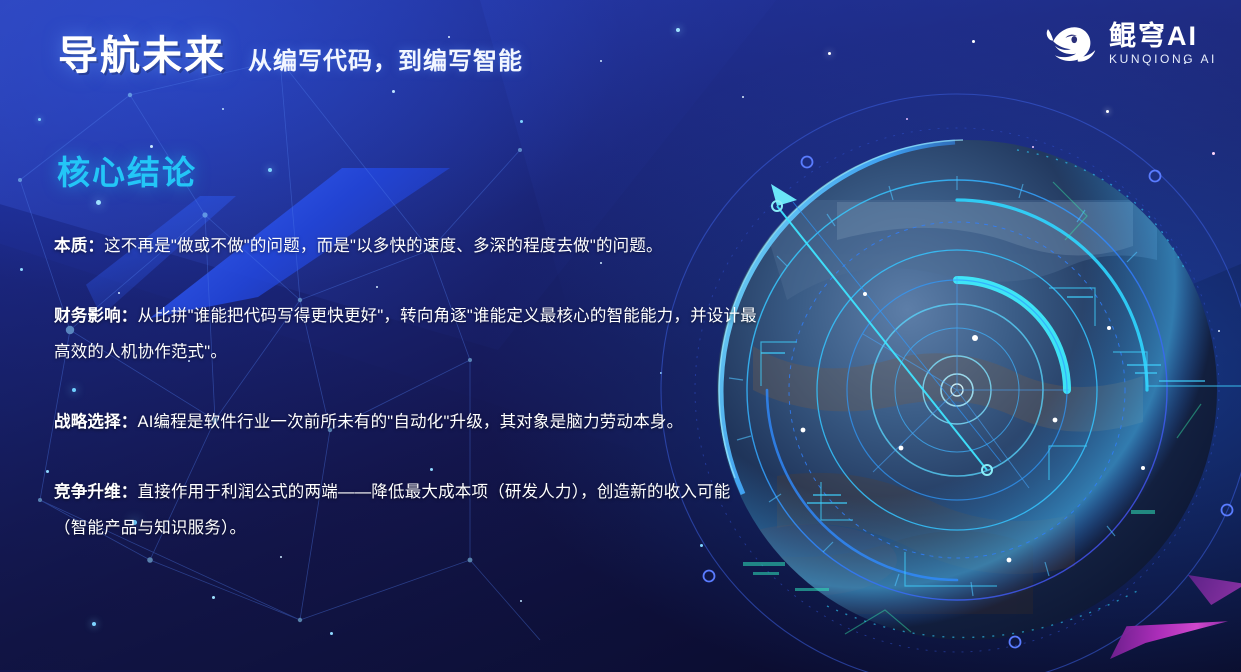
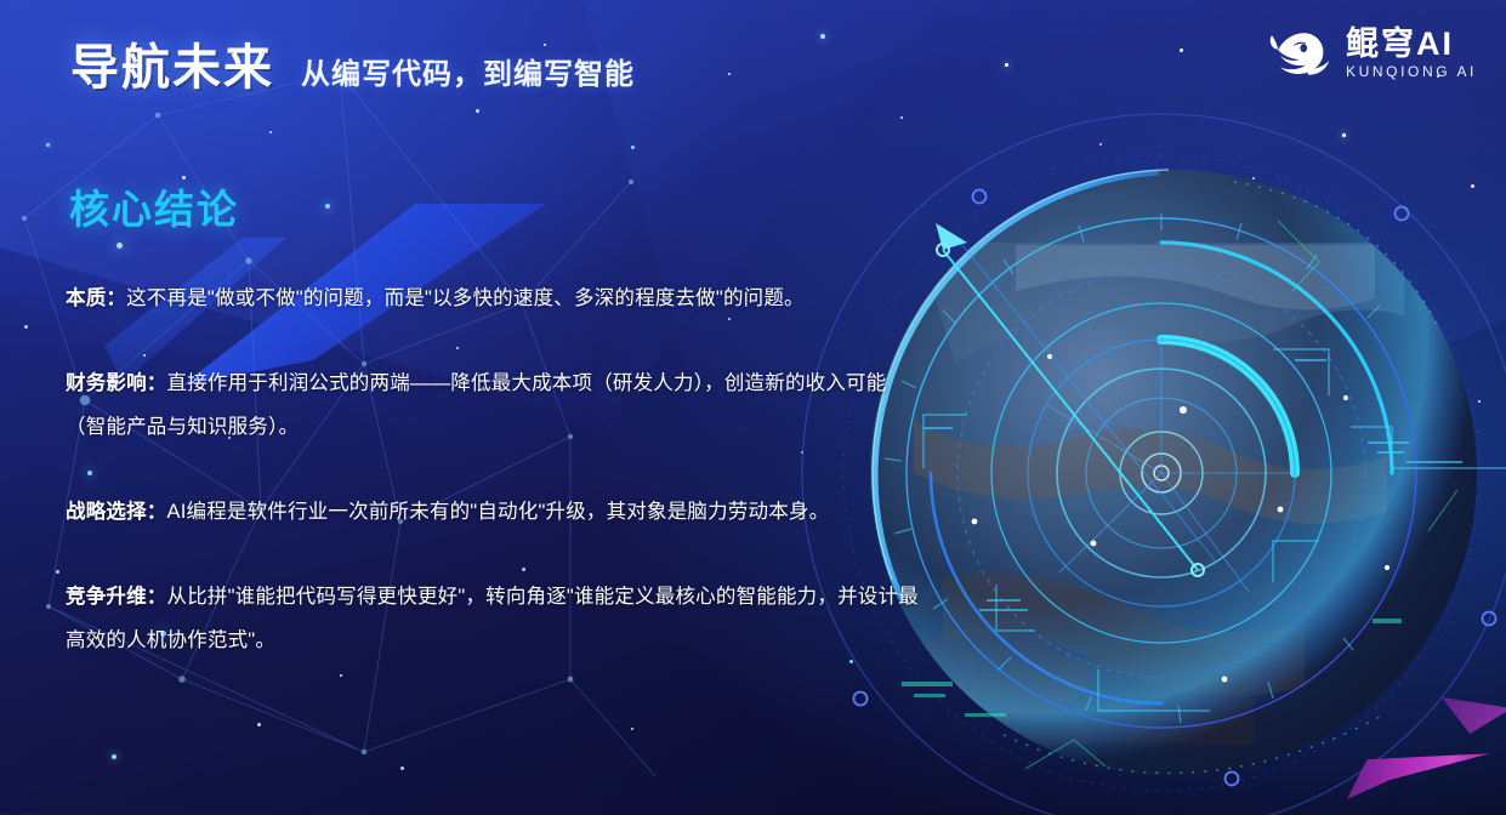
  导航未来
  从编写代码，到编写智能
  鲲穹AI
  KUNQIONG AI
  核心结论
  本质：这不再是"做或不做"的问题，而是"以多快的速度、多深的程度去做"的问题。
- 财务影响：从比拼"谁能把代码写得更快更好"，转向角逐"谁能定义最核心的智能能力，并设计最高效的人机协作范式"。
+ 财务影响：直接作用于利润公式的两端——降低最大成本项（研发人力），创造新的收入可能（智能产品与知识服务）。
  战略选择：AI编程是软件行业一次前所未有的"自动化"升级，其对象是脑力劳动本身。
- 竞争升维：直接作用于利润公式的两端——降低最大成本项（研发人力），创造新的收入可能（智能产品与知识服务）。
+ 竞争升维：从比拼"谁能把代码写得更快更好"，转向角逐"谁能定义最核心的智能能力，并设计最高效的人机协作范式"。
